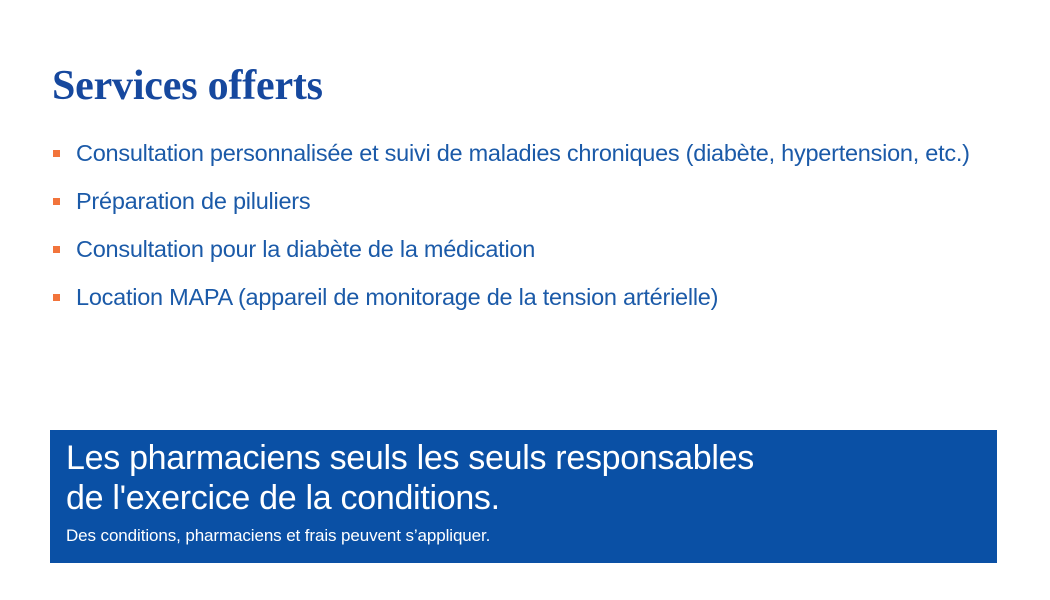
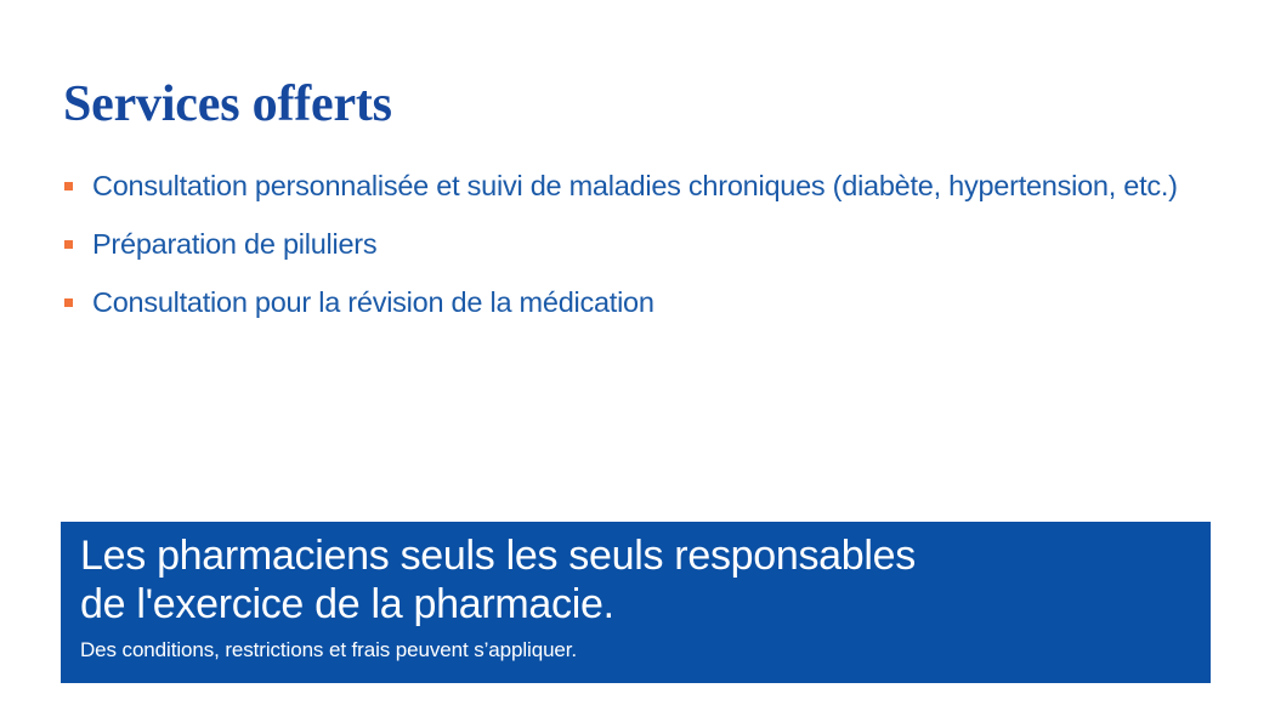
  Services offerts
  Consultation personnalisée et suivi de maladies chroniques (diabète, hypertension, etc.)
  Préparation de piluliers
- Consultation pour la diabète de la médication
+ Consultation pour la révision de la médication
- Location MAPA (appareil de monitorage de la tension artérielle)
  Les pharmaciens seuls les seuls responsables
- de l'exercice de la conditions.
+ de l'exercice de la pharmacie.
- Des conditions, pharmaciens et frais peuvent s’appliquer.
+ Des conditions, restrictions et frais peuvent s’appliquer.
